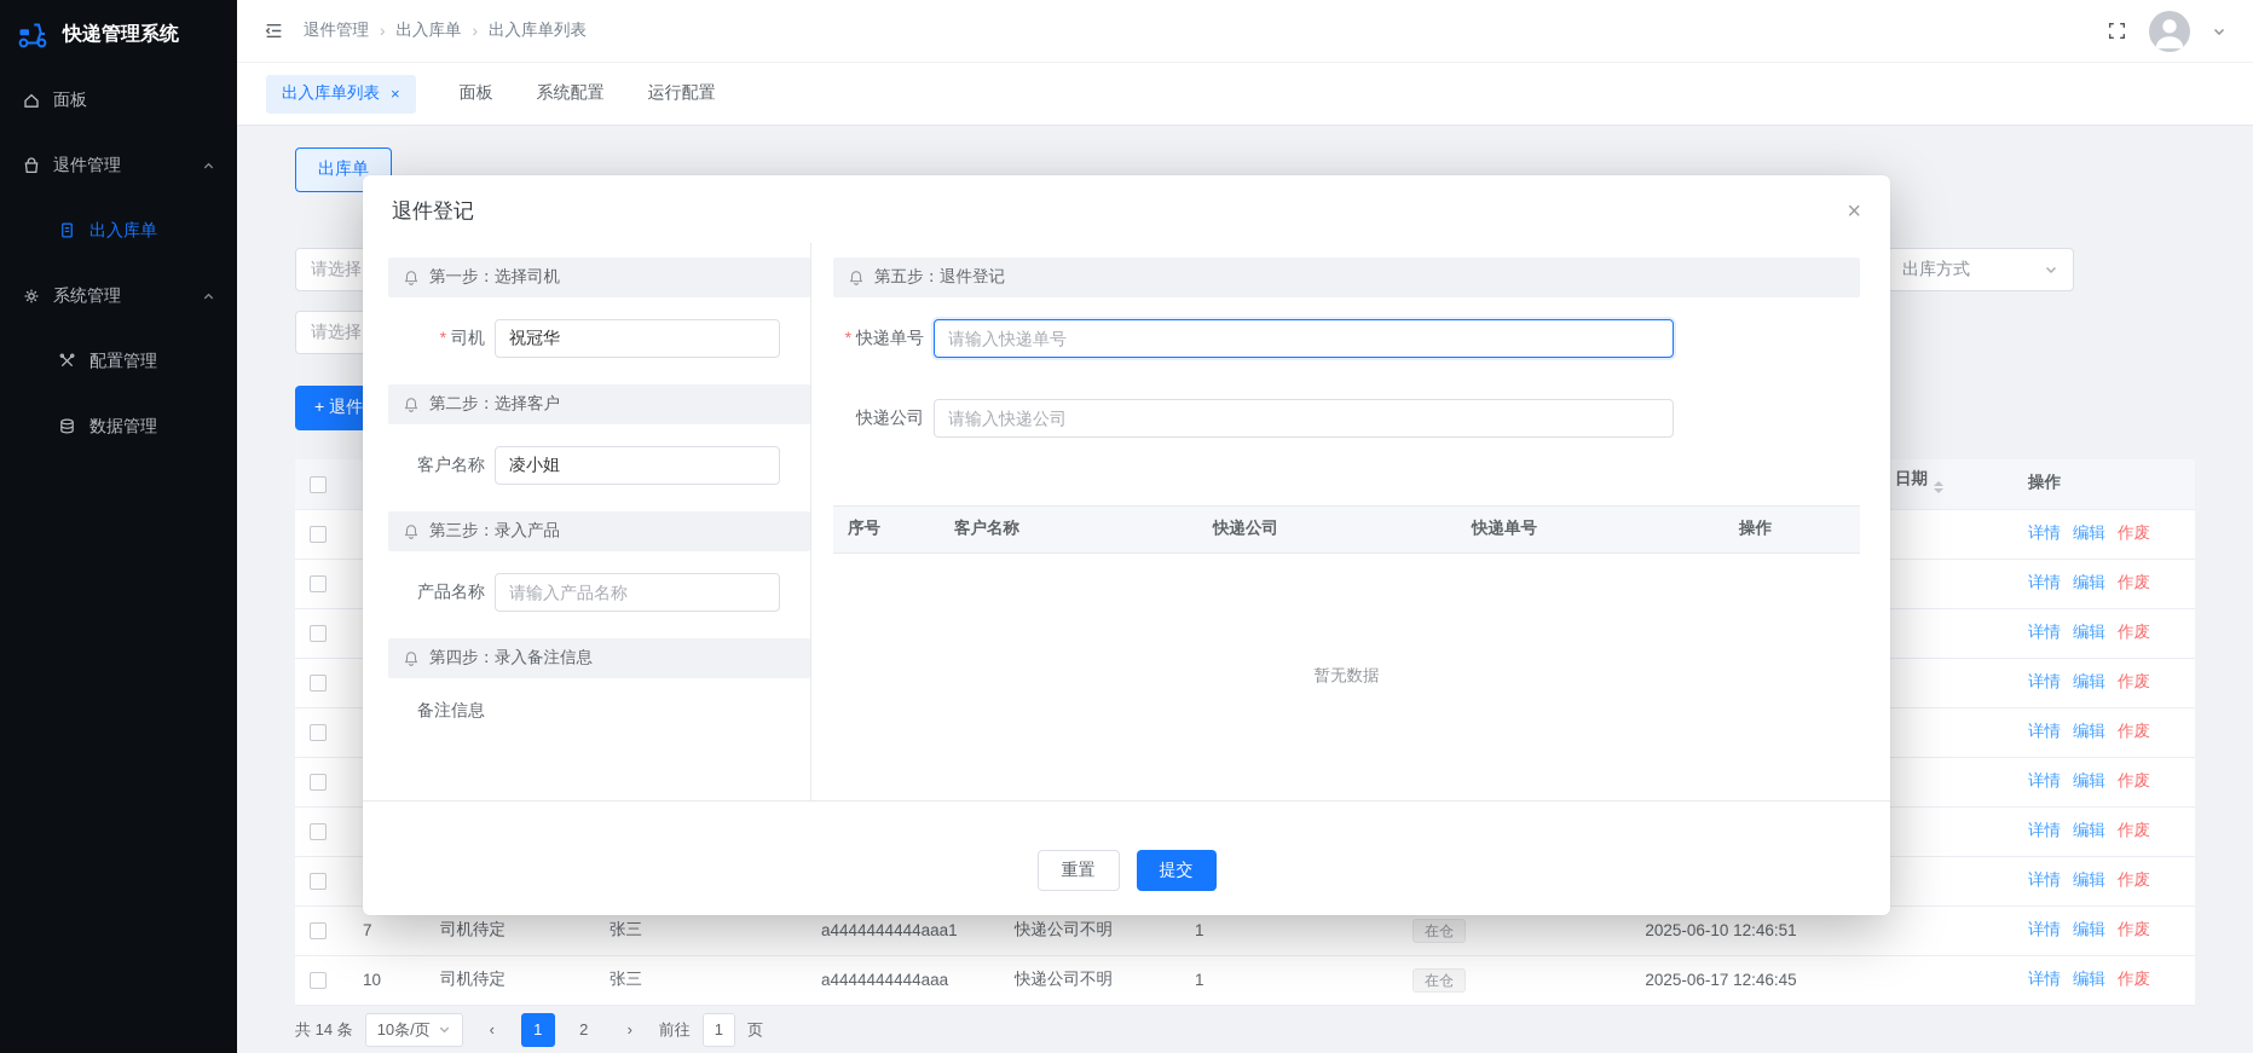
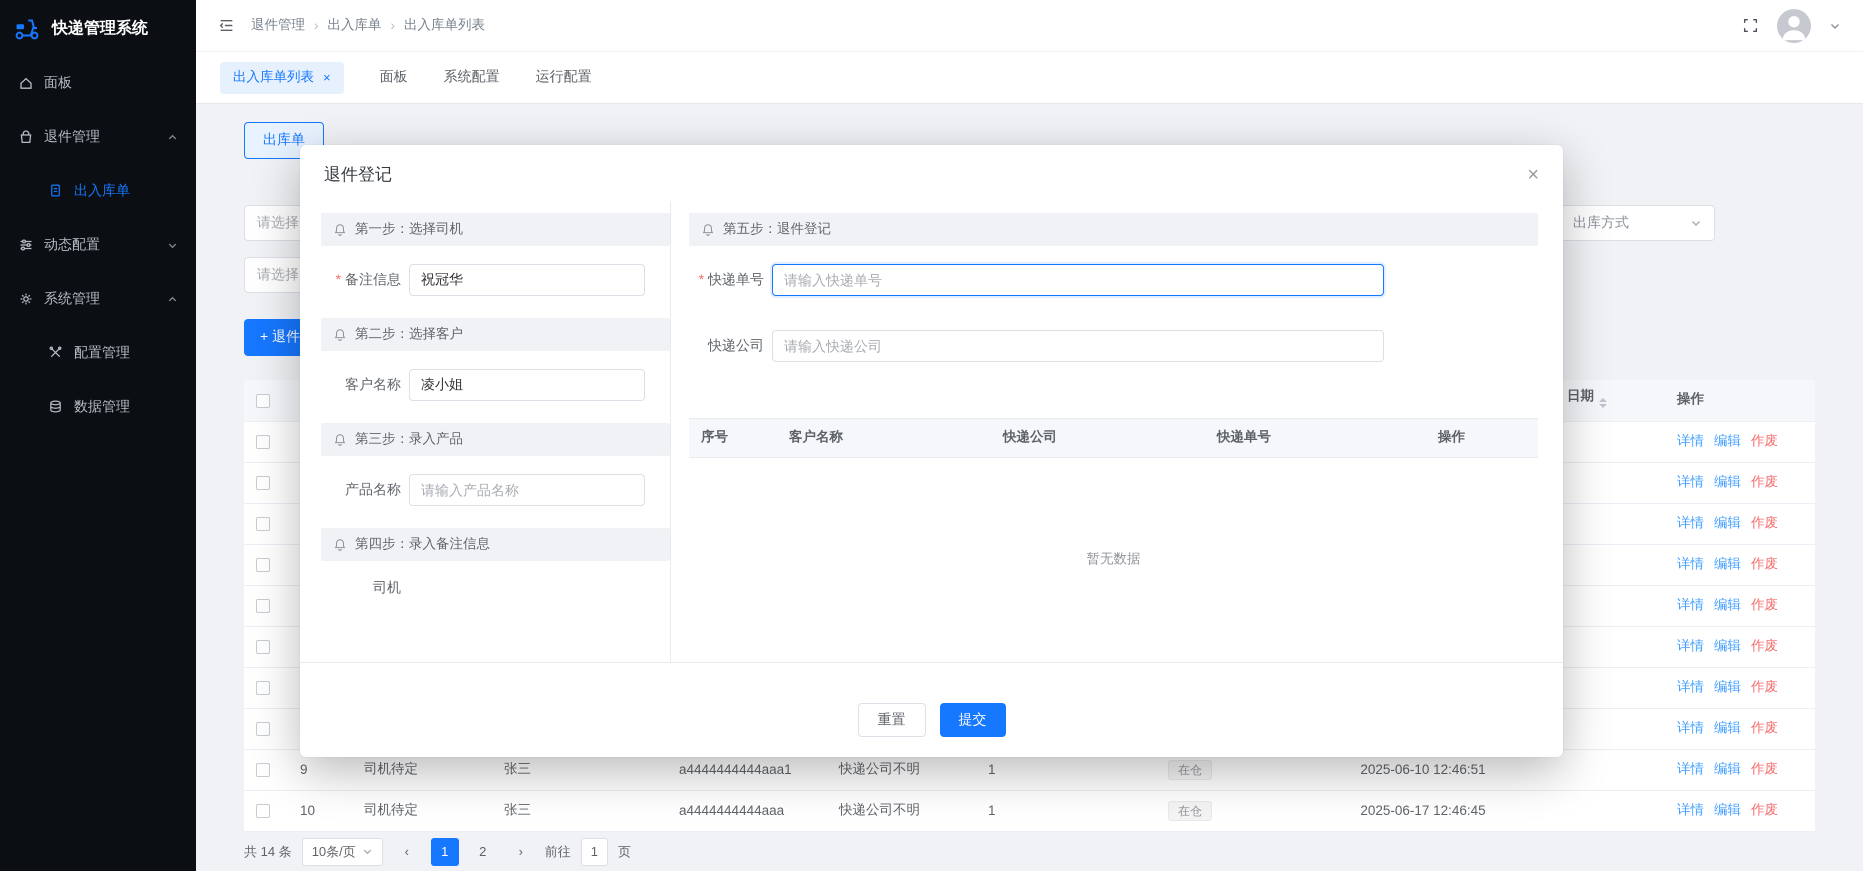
  快递管理系统
  面板
  退件管理
  出入库单
+ 动态配置
  系统管理
  配置管理
  数据管理
  退件管理
  ›
  出入库单
  ›
  出入库单列表
  出入库单列表
  ×
  面板
  系统配置
  运行配置
  出库单
  请选择
  出库方式
  请选择
  												详情 编辑 作废
  												详情 编辑 作废
  												详情 编辑 作废
  												详情 编辑 作废
  												详情 编辑 作废
  												详情 编辑 作废
  												详情 编辑 作废
  												详情 编辑 作废
- 	7	司机待定	张三		a4444444444aaa1	快递公司不明	1		在仓	2025-06-10 12:46:51		详情 编辑 作废
+ 	9	司机待定	张三		a4444444444aaa1	快递公司不明	1		在仓	2025-06-10 12:46:51		详情 编辑 作废
  	10	司机待定	张三		a4444444444aaa	快递公司不明	1		在仓	2025-06-17 12:46:45		详情 编辑 作废
  共 14 条
  10条/页
  ‹
  1
  2
  ›
  前往
  1
  页
  退件登记
  ×
  第一步：选择司机
- 司机
+ 备注信息
  祝冠华
  第二步：选择客户
  客户名称
  凌小姐
  第三步：录入产品
  产品名称
  请输入产品名称
  第四步：录入备注信息
- 备注信息
+ 司机
  第五步：退件登记
  快递单号
  请输入快递单号
  快递公司
  请输入快递公司
  序号
  客户名称
  快递公司
  快递单号
  操作
  暂无数据
  重置
  提交
